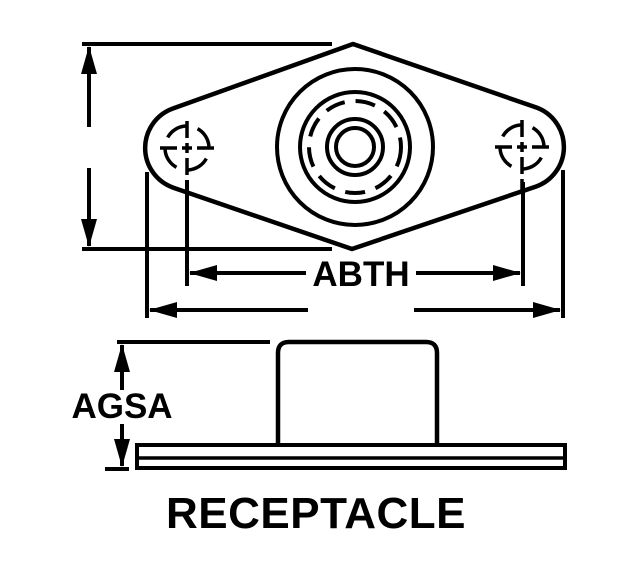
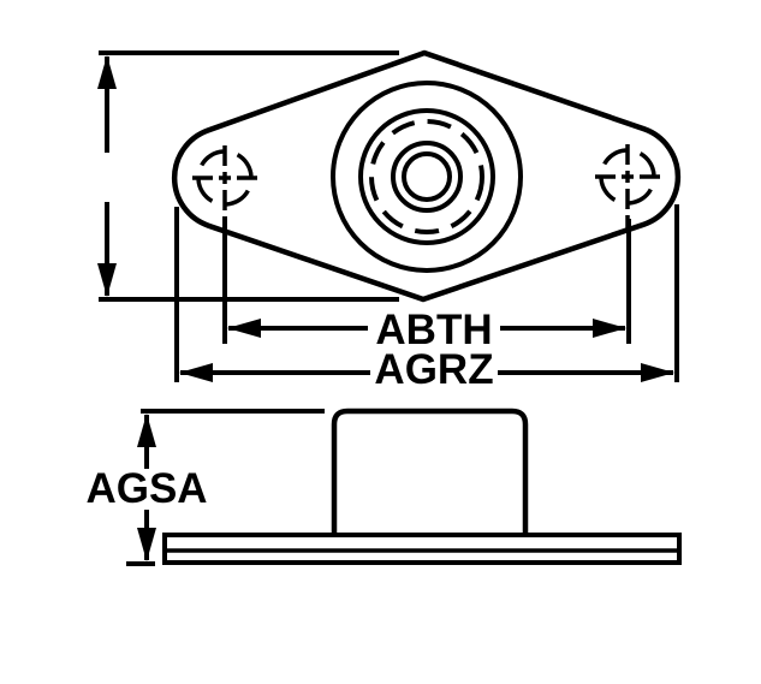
  ABTH
+ AGRZ
  AGSA
- RECEPTACLE
